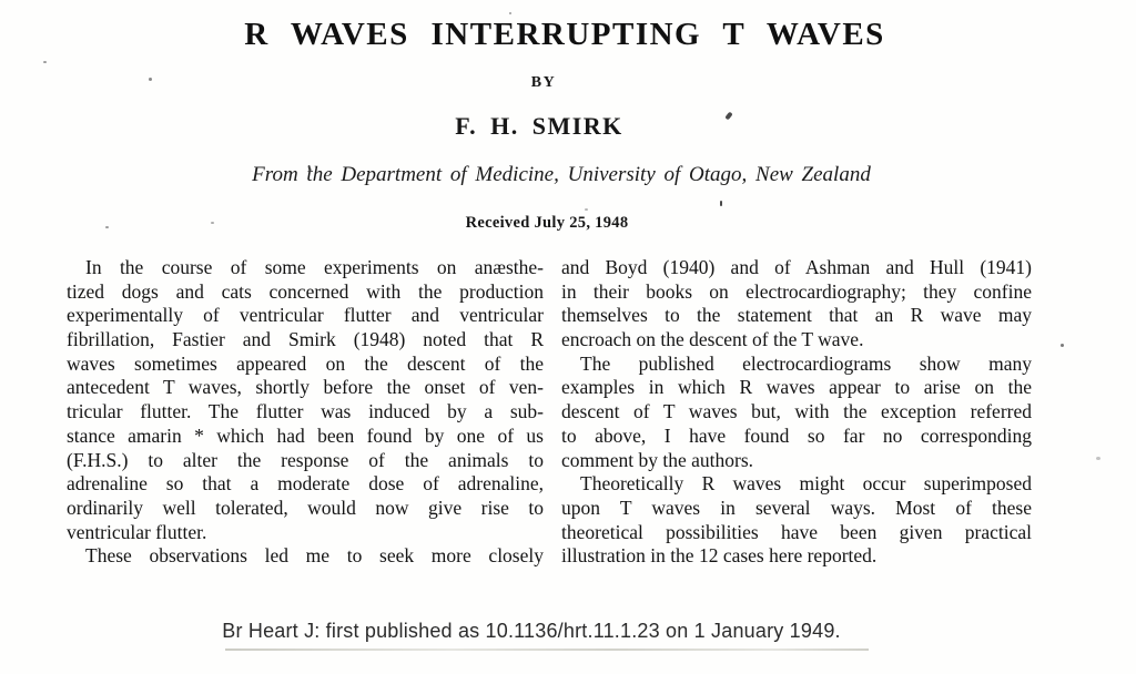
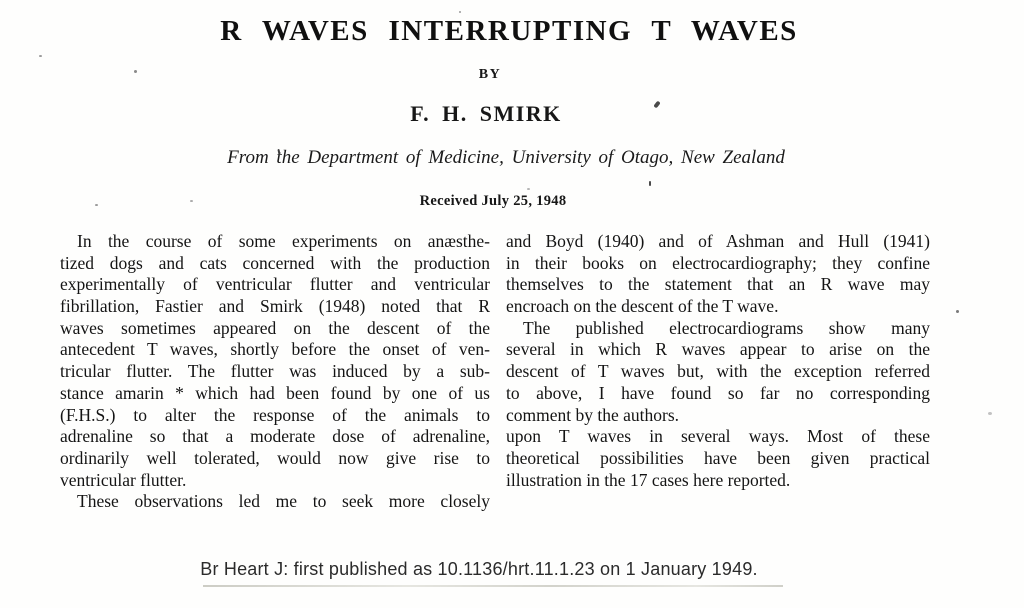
  R WAVES INTERRUPTING T WAVES
  BY
  F. H. SMIRK
  From the Department of Medicine, University of Otago, New Zealand
  Received July 25, 1948
  In the course of some experiments on anæsthe-
  tized dogs and cats concerned with the production
  experimentally of ventricular flutter and ventricular
  fibrillation, Fastier and Smirk (1948) noted that R
  waves sometimes appeared on the descent of the
  antecedent T waves, shortly before the onset of ven-
  tricular flutter. The flutter was induced by a sub-
  stance amarin * which had been found by one of us
  (F.H.S.) to alter the response of the animals to
  adrenaline so that a moderate dose of adrenaline,
  ordinarily well tolerated, would now give rise to
  ventricular flutter.
  These observations led me to seek more closely
  and Boyd (1940) and of Ashman and Hull (1941)
  in their books on electrocardiography; they confine
  themselves to the statement that an R wave may
  encroach on the descent of the T wave.
  The published electrocardiograms show many
- examples in which R waves appear to arise on the
+ several in which R waves appear to arise on the
  descent of T waves but, with the exception referred
  to above, I have found so far no corresponding
  comment by the authors.
- Theoretically R waves might occur superimposed
  upon T waves in several ways. Most of these
  theoretical possibilities have been given practical
- illustration in the 12 cases here reported.
+ illustration in the 17 cases here reported.
  Br Heart J: first published as 10.1136/hrt.11.1.23 on 1 January 1949.
